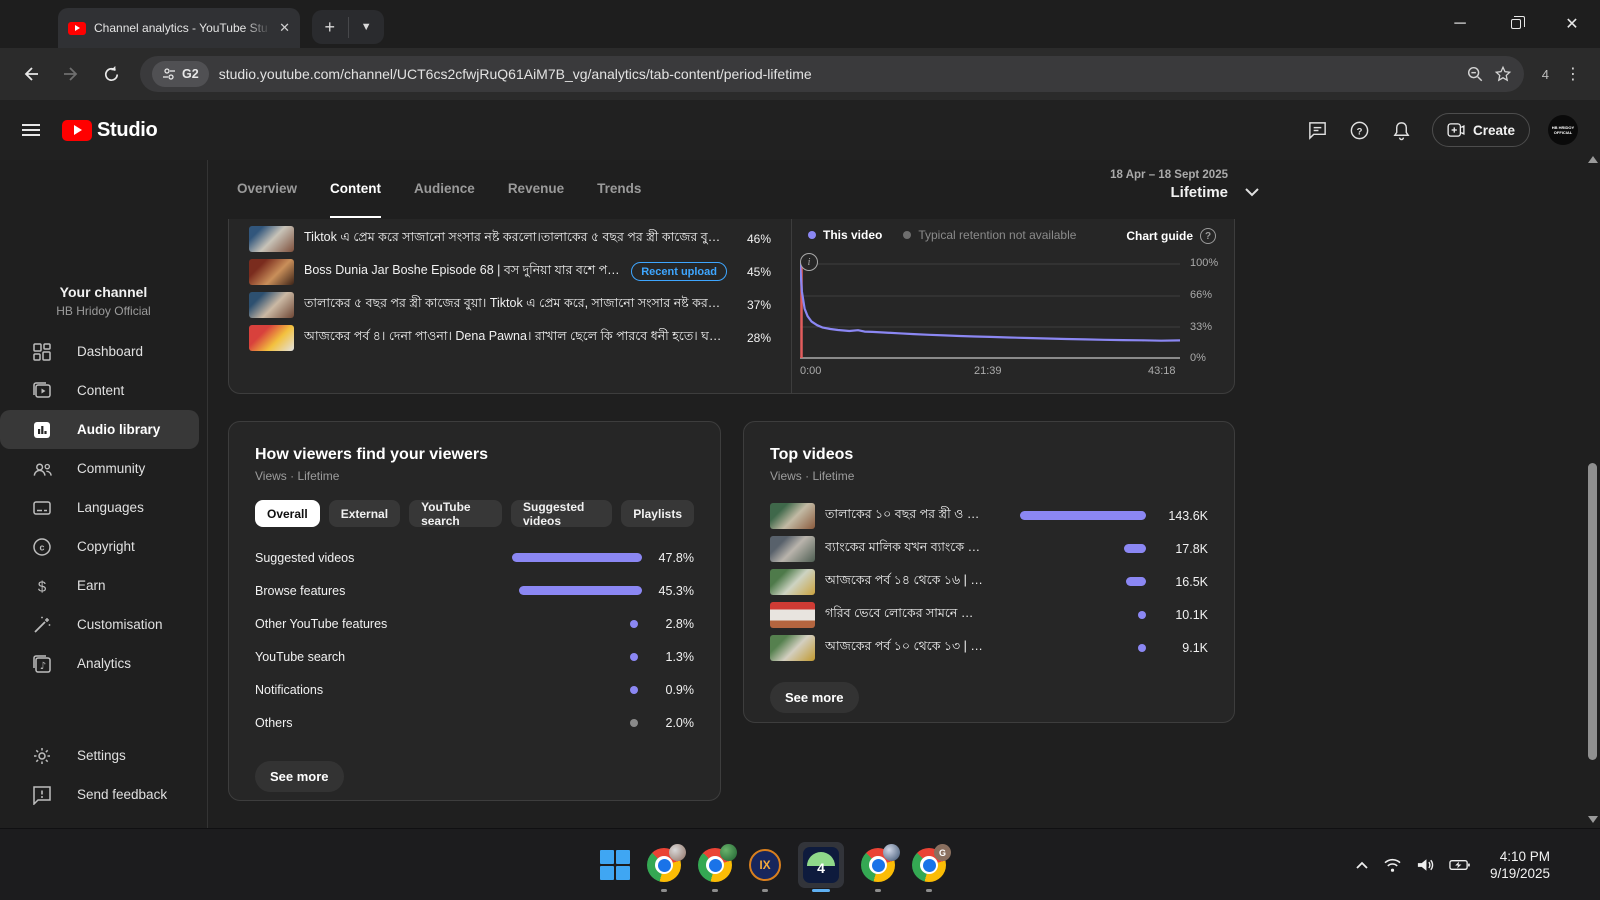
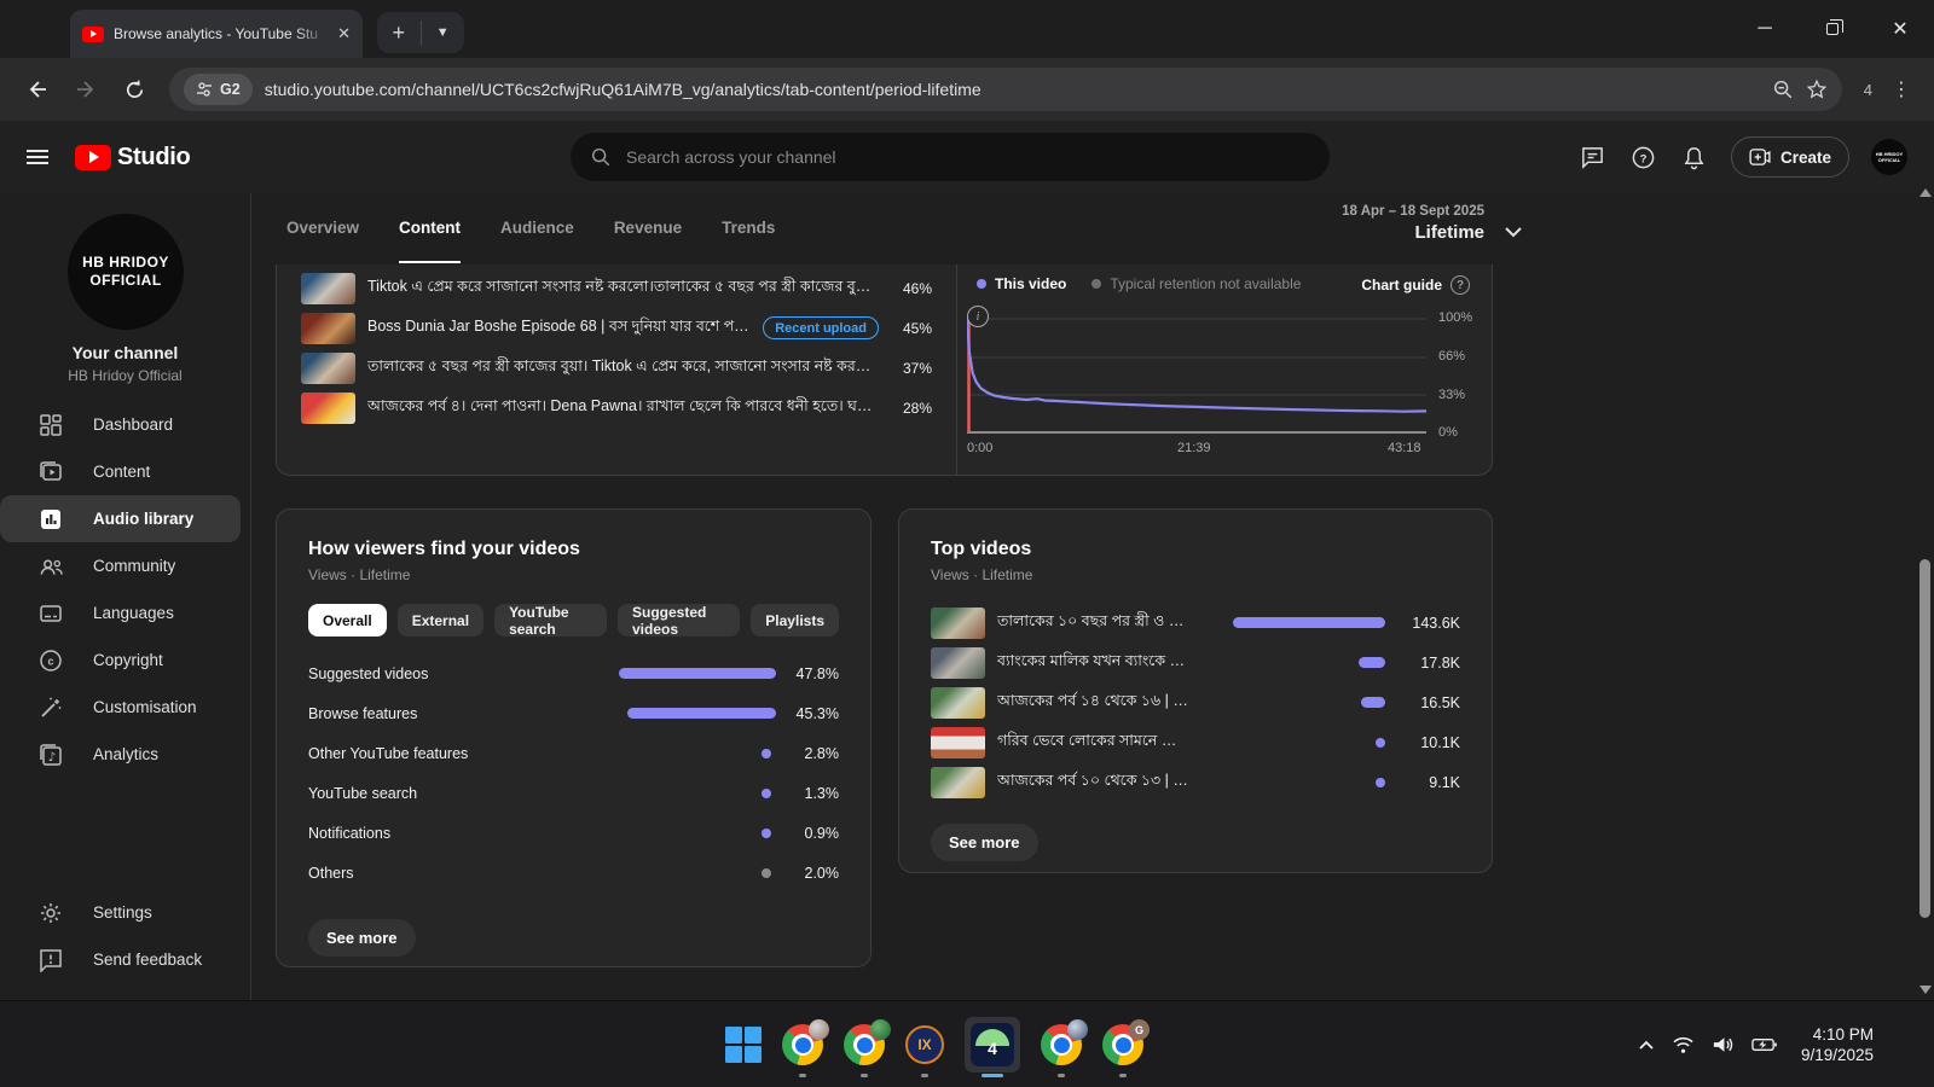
- Channel analytics - YouTube Stu
+ Browse analytics - YouTube Stu
  ✕
  +
  ▼
  ─
  ✕
  G2
  studio.youtube.com/channel/UCT6cs2cfwjRuQ61AiM7B_vg/analytics/tab-content/period-lifetime
  4
  ⋮
  Studio
+ Search across your channel
  ?
  Create
+ HB HRIDOY OFFICIAL
  Your channel
  HB Hridoy Official
  Dashboard
  Content
  Audio library
  Community
  Languages
  c
  Copyright
- $
- Earn
  Customisation
  ♪
  Analytics
  Settings
  Send feedback
  Overview
  Content
  Audience
  Revenue
  Trends
  18 Apr – 18 Sept 2025
  Lifetime
  Tiktok এ প্রেম করে সাজানো সংসার নষ্ট করলো।তালাকের ৫ বছর পর স্ত্রী কাজের বুয়া।
  46%
  Boss Dunia Jar Boshe Episode 68 | বস দুনিয়া যার বশে পর্ব
  Recent upload
  45%
  তালাকের ৫ বছর পর স্ত্রী কাজের বুয়া। Tiktok এ প্রেম করে, সাজানো সংসার নষ্ট করলো
  37%
  আজকের পর্ব ৪। দেনা পাওনা। Dena Pawna। রাখাল ছেলে কি পারবে ধনী হতে। ঘটতে
  28%
  This video
  Typical retention not available
  Chart guide
  ?
  i
  100%
  66%
  33%
  0%
  0:00
  21:39
  43:18
- How viewers find your viewers
+ How viewers find your videos
  Views · Lifetime
  Overall
  External
  YouTube search
  Suggested videos
  Playlists
  Suggested videos
  47.8%
  Browse features
  45.3%
  Other YouTube features
  2.8%
  YouTube search
  1.3%
  Notifications
  0.9%
  Others
  2.0%
  See more
  Top videos
  Views · Lifetime
  তালাকের ১০ বছর পর স্ত্রী ও মেয়ে
  143.6K
  ব্যাংকের মালিক যখন ব্যাংকে টাকা
  17.8K
  16.5K
  10.1K
  9.1K
  See more
  IX
  4
  G
  4:10 PM
  9/19/2025
